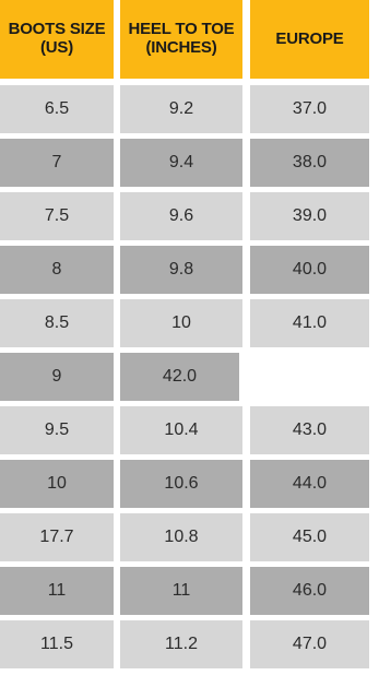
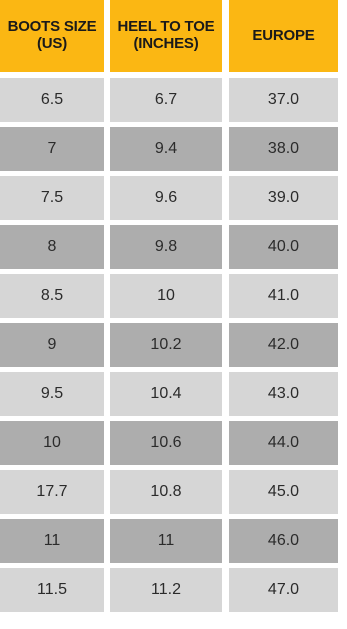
  BOOTS SIZE
  (US)
  HEEL TO TOE
  (INCHES)
  EUROPE
  6.5
- 9.2
+ 6.7
  37.0
  7
  9.4
  38.0
  7.5
  9.6
  39.0
  8
  9.8
  40.0
  8.5
  10
  41.0
  9
+ 10.2
  42.0
  9.5
  10.4
  43.0
  10
  10.6
  44.0
  17.7
  10.8
  45.0
  11
  11
  46.0
  11.5
  11.2
  47.0
